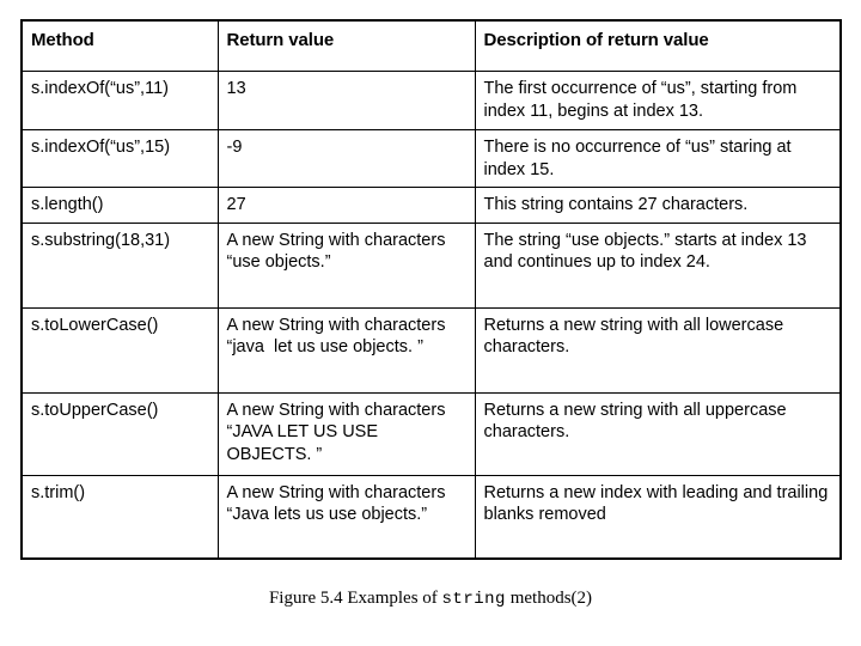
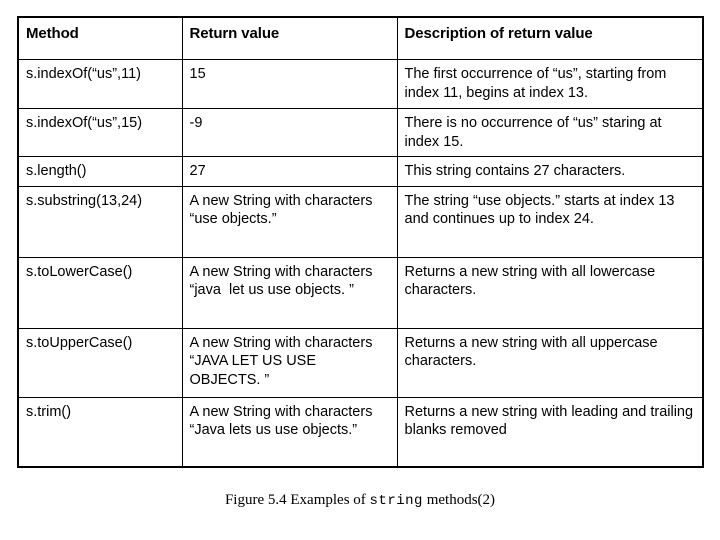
  Method	Return value	Description of return value
- s.indexOf(“us”,11)	13	The first occurrence of “us”, starting from index 11, begins at index 13.
+ s.indexOf(“us”,11)	15	The first occurrence of “us”, starting from index 11, begins at index 13.
  s.indexOf(“us”,15)	-9	There is no occurrence of “us” staring at index 15.
  s.length()	27	This string contains 27 characters.
- s.substring(18,31)	A new String with characters “use objects.”	The string “use objects.” starts at index 13 and continues up to index 24.
+ s.substring(13,24)	A new String with characters “use objects.”	The string “use objects.” starts at index 13 and continues up to index 24.
  s.toLowerCase()	A new String with characters “java let us use objects. ”	Returns a new string with all lowercase characters.
  s.toUpperCase()	A new String with characters “JAVA LET US USE OBJECTS. ”	Returns a new string with all uppercase characters.
- s.trim()	A new String with characters “Java lets us use objects.”	Returns a new index with leading and trailing blanks removed
+ s.trim()	A new String with characters “Java lets us use objects.”	Returns a new string with leading and trailing blanks removed
  Figure 5.4 Examples of string methods(2)
